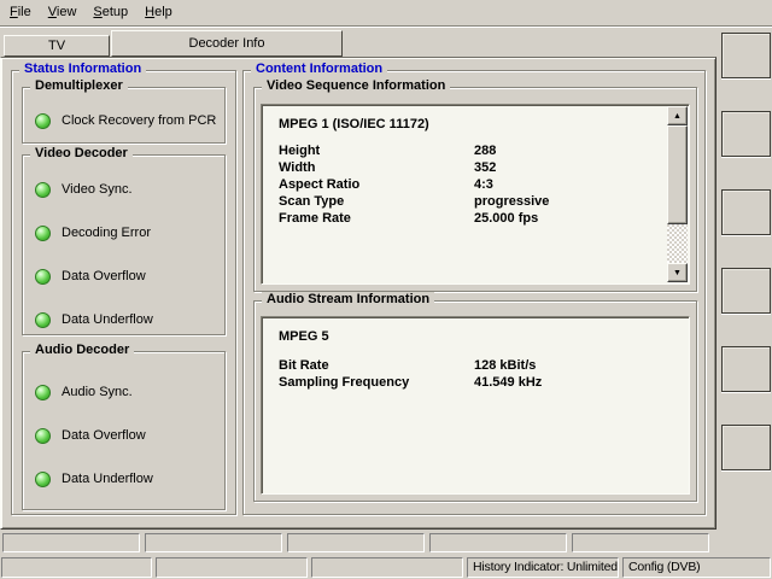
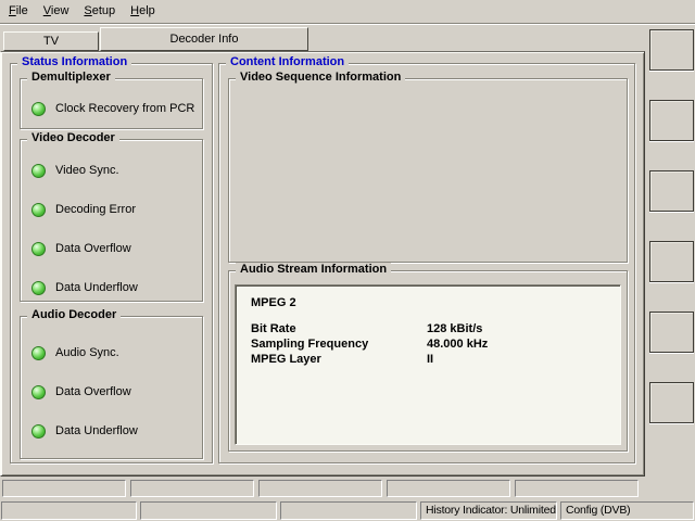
  File
  View
  Setup
  Help
  TV
  Decoder Info
  Status Information
  Demultiplexer
  Clock Recovery from PCR
  Video Decoder
  Video Sync.
  Decoding Error
  Data Overflow
  Data Underflow
  Audio Decoder
  Audio Sync.
  Data Overflow
  Data Underflow
  Content Information
  Video Sequence Information
- MPEG 1 (ISO/IEC 11172)
- Height
- 288
- Width
- 352
- Aspect Ratio
- 4:3
- Scan Type
- progressive
- Frame Rate
- 25.000 fps
  Audio Stream Information
- MPEG 5
+ MPEG 2
  Bit Rate
  128 kBit/s
  Sampling Frequency
- 41.549 kHz
+ 48.000 kHz
+ MPEG Layer
+ II
  History Indicator: Unlimited
  Config (DVB)
